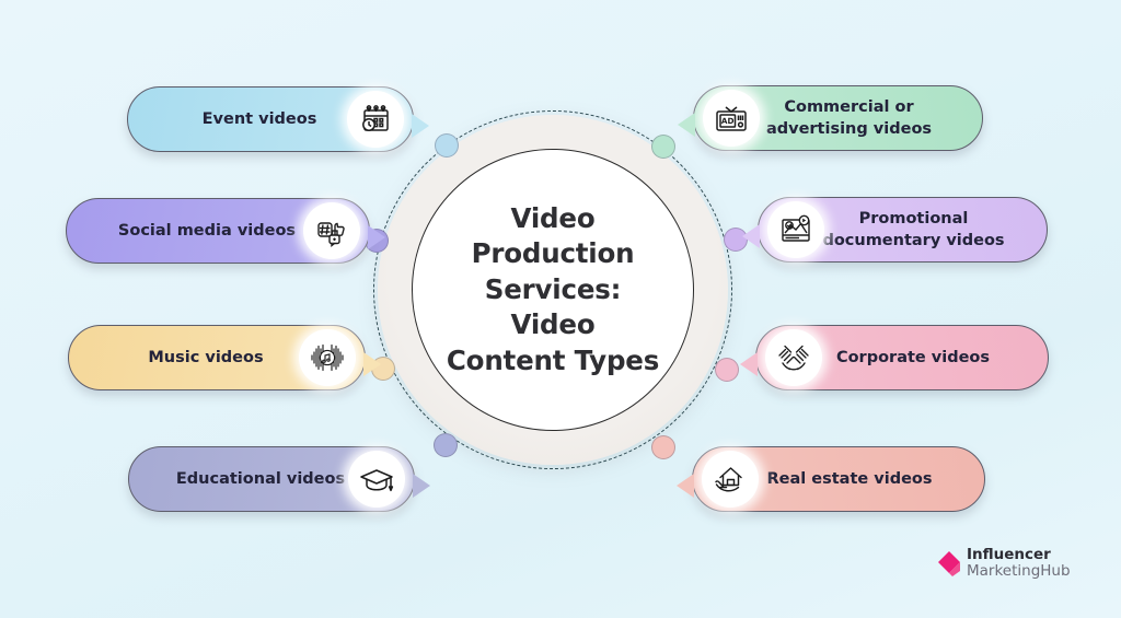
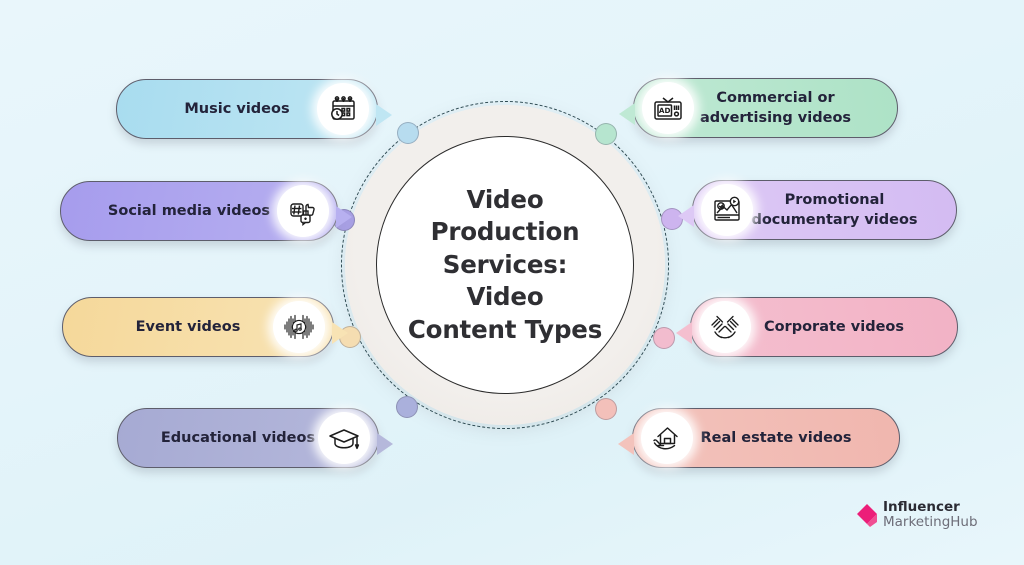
  Video
  Production
  Services: Video
  Content Types
- Event videos
+ Music videos
  Social media videos
- Music videos
+ Event videos
  Educational videos
  AD
  Commercial or
  advertising videos
  Promotional
  documentary videos
  Corporate videos
  Real estate videos
  Influencer
  MarketingHub
